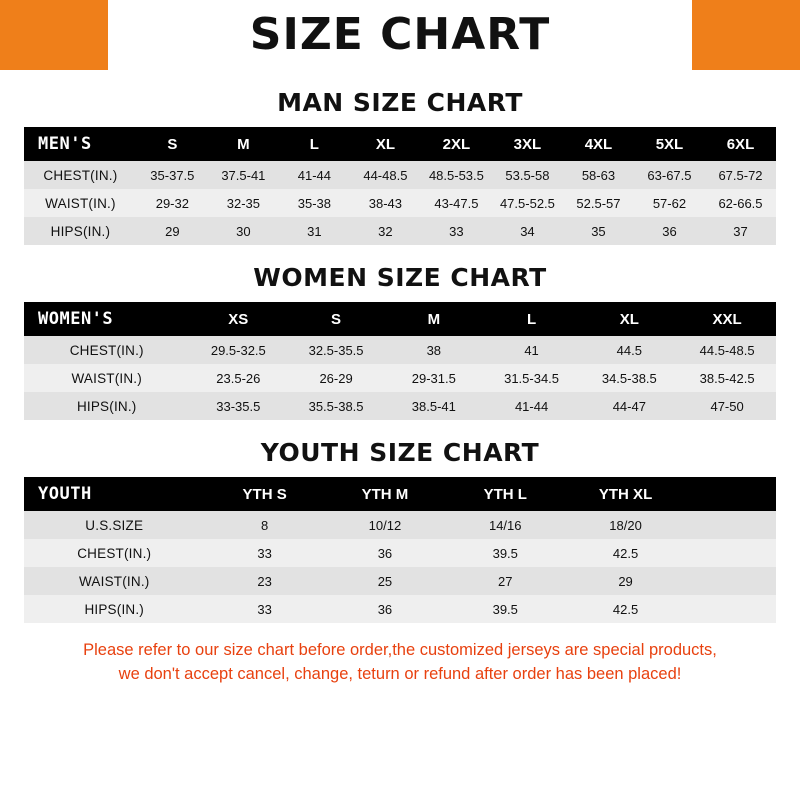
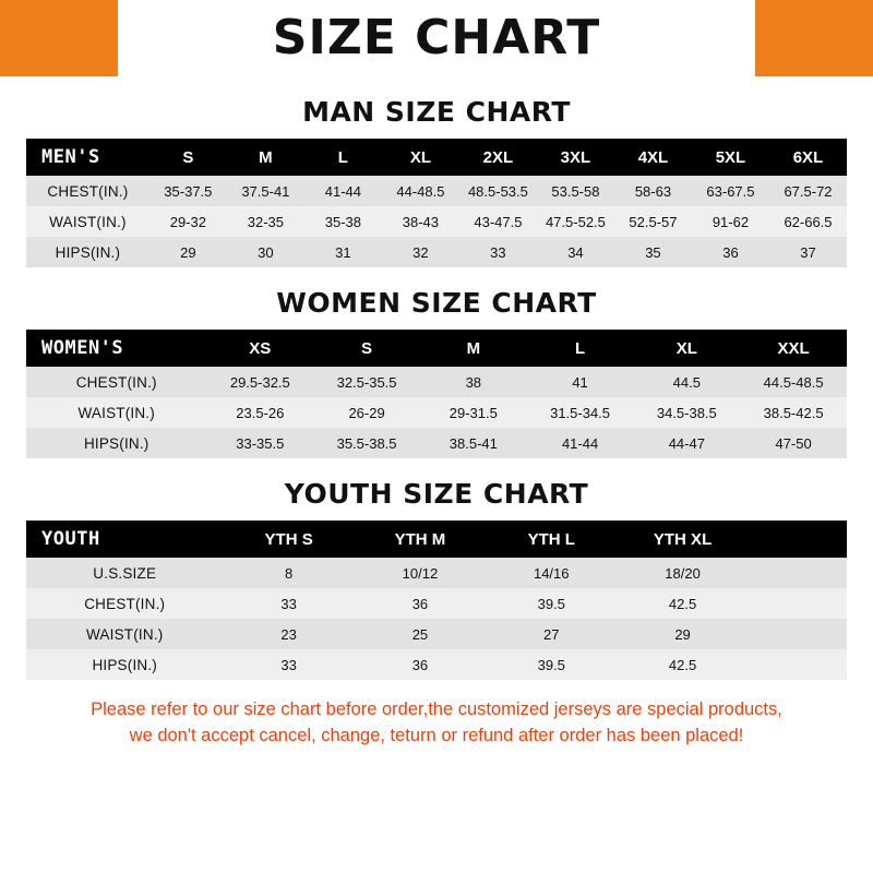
  SIZE CHART
  MAN SIZE CHART
  MEN'S	S	M	L	XL	2XL	3XL	4XL	5XL	6XL
  CHEST(IN.)	35-37.5	37.5-41	41-44	44-48.5	48.5-53.5	53.5-58	58-63	63-67.5	67.5-72
- WAIST(IN.)	29-32	32-35	35-38	38-43	43-47.5	47.5-52.5	52.5-57	57-62	62-66.5
+ WAIST(IN.)	29-32	32-35	35-38	38-43	43-47.5	47.5-52.5	52.5-57	91-62	62-66.5
  HIPS(IN.)	29	30	31	32	33	34	35	36	37
  WOMEN SIZE CHART
  WOMEN'S	XS	S	M	L	XL	XXL
  CHEST(IN.)	29.5-32.5	32.5-35.5	38	41	44.5	44.5-48.5
  WAIST(IN.)	23.5-26	26-29	29-31.5	31.5-34.5	34.5-38.5	38.5-42.5
  HIPS(IN.)	33-35.5	35.5-38.5	38.5-41	41-44	44-47	47-50
  YOUTH SIZE CHART
  YOUTH	YTH S	YTH M	YTH L	YTH XL
  U.S.SIZE	8	10/12	14/16	18/20
  CHEST(IN.)	33	36	39.5	42.5
  WAIST(IN.)	23	25	27	29
  HIPS(IN.)	33	36	39.5	42.5
  Please refer to our size chart before order,the customized jerseys are special products,
  we don't accept cancel, change, teturn or refund after order has been placed!
